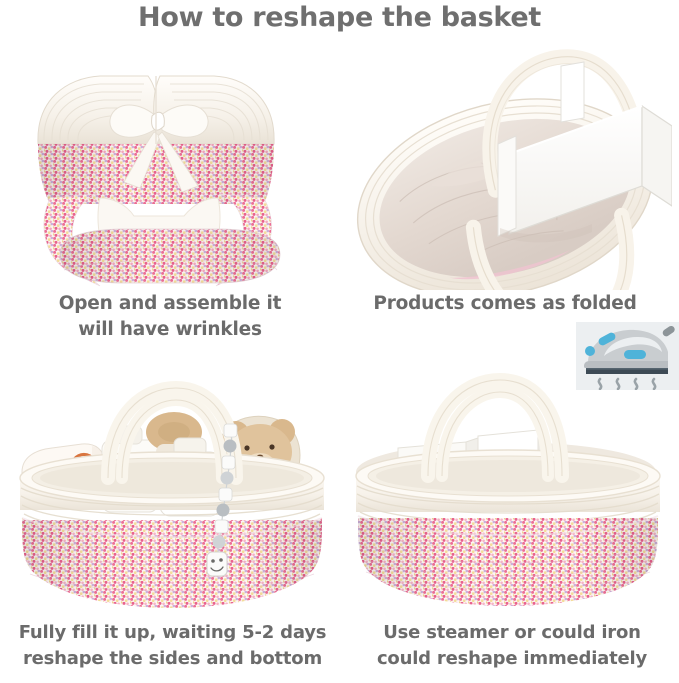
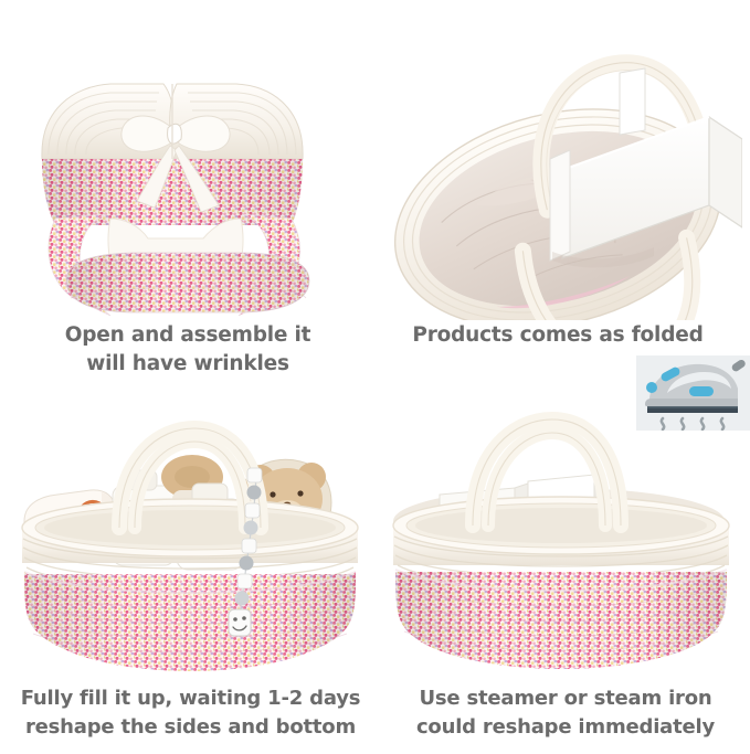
- How to reshape the basket
  Open and assemble it
  will have wrinkles
  Products comes as folded
- Fully fill it up, waiting 5-2 days
+ Fully fill it up, waiting 1-2 days
  reshape the sides and bottom
- Use steamer or could iron
+ Use steamer or steam iron
  could reshape immediately
